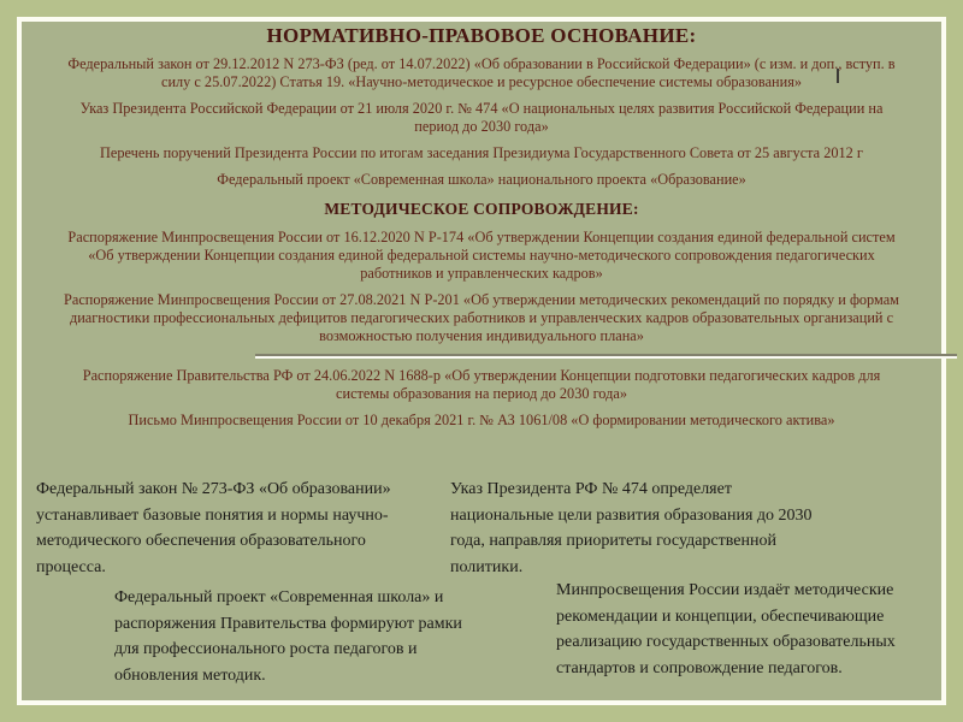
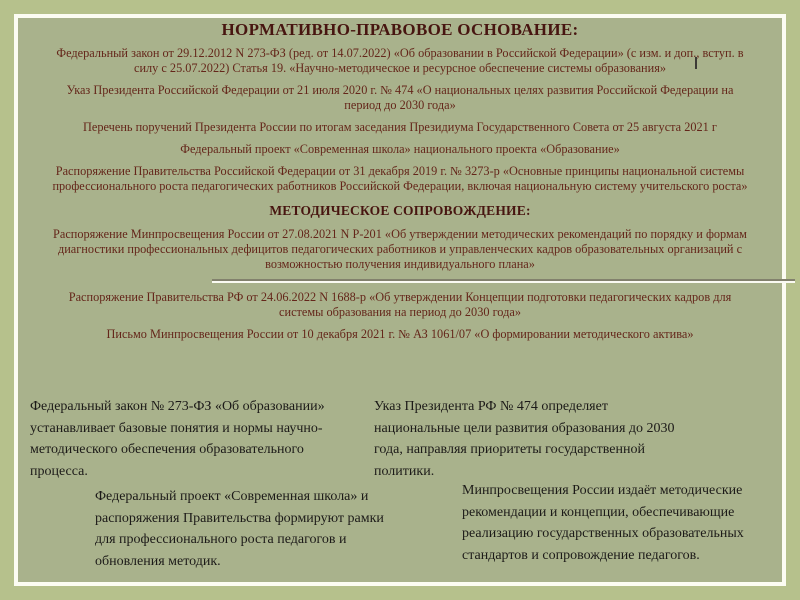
  НОРМАТИВНО-ПРАВОВОЕ ОСНОВАНИЕ:
  Федеральный закон от 29.12.2012 N 273-ФЗ (ред. от 14.07.2022) «Об образовании в Российской Федерации» (с изм. и доп., вступ. в
  силу с 25.07.2022) Статья 19. «Научно-методическое и ресурсное обеспечение системы образования»
  Указ Президента Российской Федерации от 21 июля 2020 г. № 474 «О национальных целях развития Российской Федерации на
  период до 2030 года»
- Перечень поручений Президента России по итогам заседания Президиума Государственного Совета от 25 августа 2012 г
+ Перечень поручений Президента России по итогам заседания Президиума Государственного Совета от 25 августа 2021 г
  Федеральный проект «Современная школа» национального проекта «Образование»
+ Распоряжение Правительства Российской Федерации от 31 декабря 2019 г. № 3273-р «Основные принципы национальной системы
+ профессионального роста педагогических работников Российской Федерации, включая национальную систему учительского роста»
  МЕТОДИЧЕСКОЕ СОПРОВОЖДЕНИЕ:
- Распоряжение Минпросвещения России от 16.12.2020 N Р-174 «Об утверждении Концепции создания единой федеральной систем
- «Об утверждении Концепции создания единой федеральной системы научно-методического сопровождения педагогических
- работников и управленческих кадров»
  Распоряжение Минпросвещения России от 27.08.2021 N Р-201 «Об утверждении методических рекомендаций по порядку и формам
  диагностики профессиональных дефицитов педагогических работников и управленческих кадров образовательных организаций с
  возможностью получения индивидуального плана»
  Распоряжение Правительства РФ от 24.06.2022 N 1688-р «Об утверждении Концепции подготовки педагогических кадров для
  системы образования на период до 2030 года»
- Письмо Минпросвещения России от 10 декабря 2021 г. № АЗ 1061/08 «О формировании методического актива»
+ Письмо Минпросвещения России от 10 декабря 2021 г. № АЗ 1061/07 «О формировании методического актива»
  Федеральный закон № 273-ФЗ «Об образовании»
  устанавливает базовые понятия и нормы научно-
  методического обеспечения образовательного
  процесса.
  Указ Президента РФ № 474 определяет
  национальные цели развития образования до 2030
  года, направляя приоритеты государственной
  политики.
  Федеральный проект «Современная школа» и
  распоряжения Правительства формируют рамки
  для профессионального роста педагогов и
  обновления методик.
  Минпросвещения России издаёт методические
  рекомендации и концепции, обеспечивающие
  реализацию государственных образовательных
  стандартов и сопровождение педагогов.
